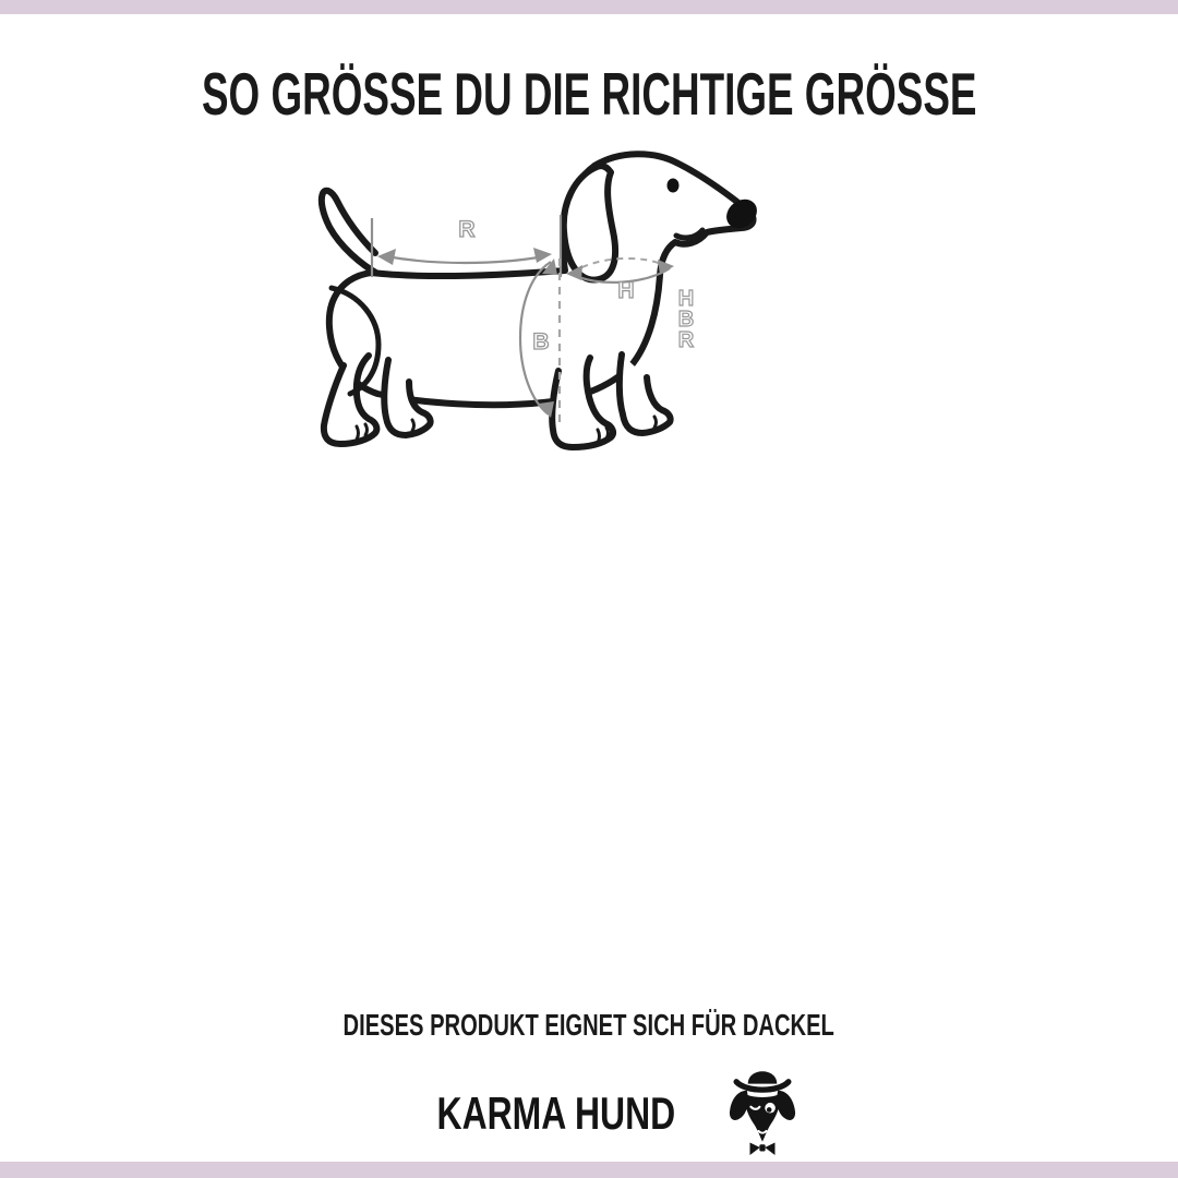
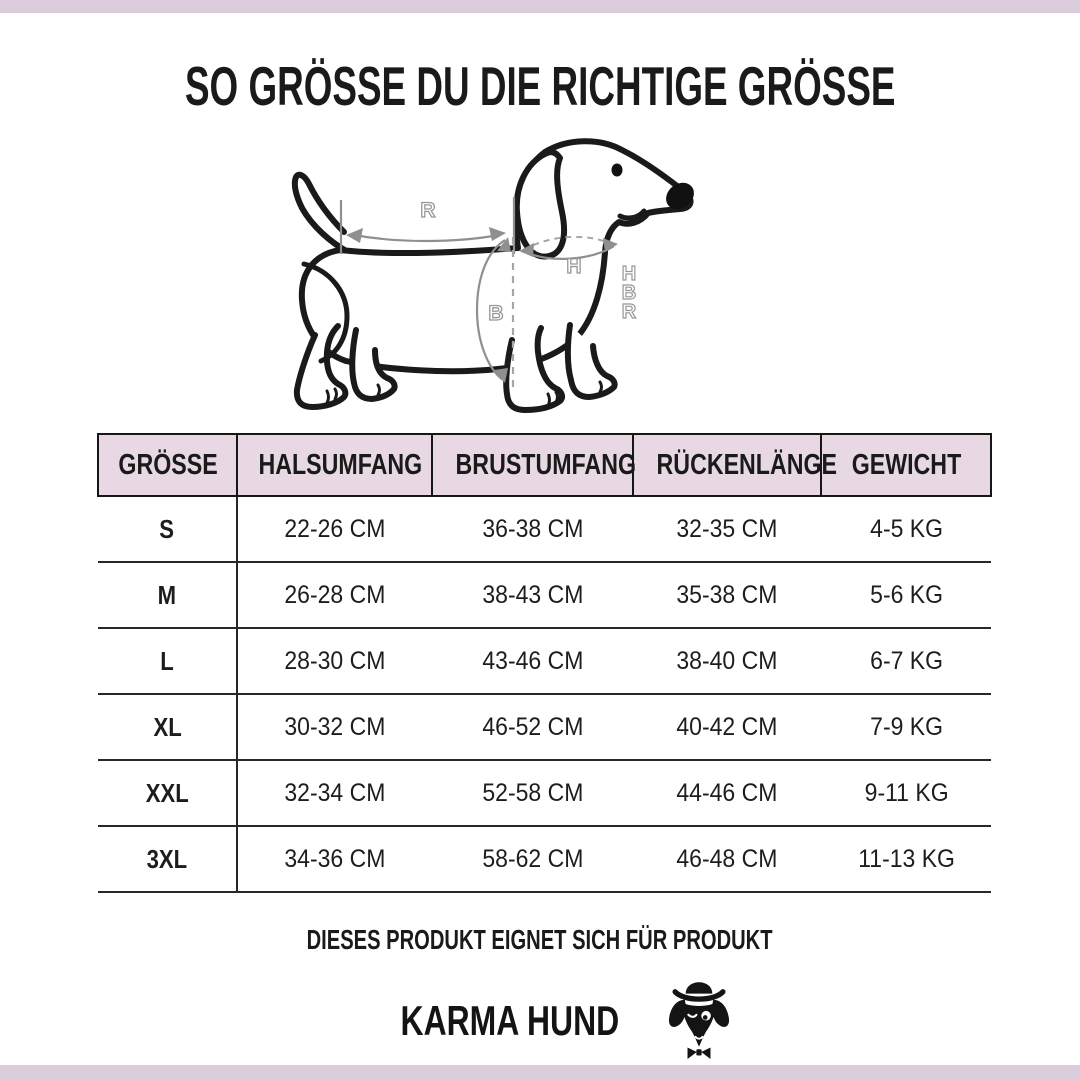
  SO GRÖSSE DU DIE RICHTIGE GRÖSSE
  R
  H
  B
  H
  B
  R
+ GRÖSSE	HALSUMFANG	BRUSTUMFANG	RÜCKENLÄNGE	GEWICHT
+ S	22-26 CM	36-38 CM	32-35 CM	4-5 KG
+ M	26-28 CM	38-43 CM	35-38 CM	5-6 KG
+ L	28-30 CM	43-46 CM	38-40 CM	6-7 KG
+ XL	30-32 CM	46-52 CM	40-42 CM	7-9 KG
+ XXL	32-34 CM	52-58 CM	44-46 CM	9-11 KG
+ 3XL	34-36 CM	58-62 CM	46-48 CM	11-13 KG
- DIESES PRODUKT EIGNET SICH FÜR DACKEL
+ DIESES PRODUKT EIGNET SICH FÜR PRODUKT
  KARMA HUND
